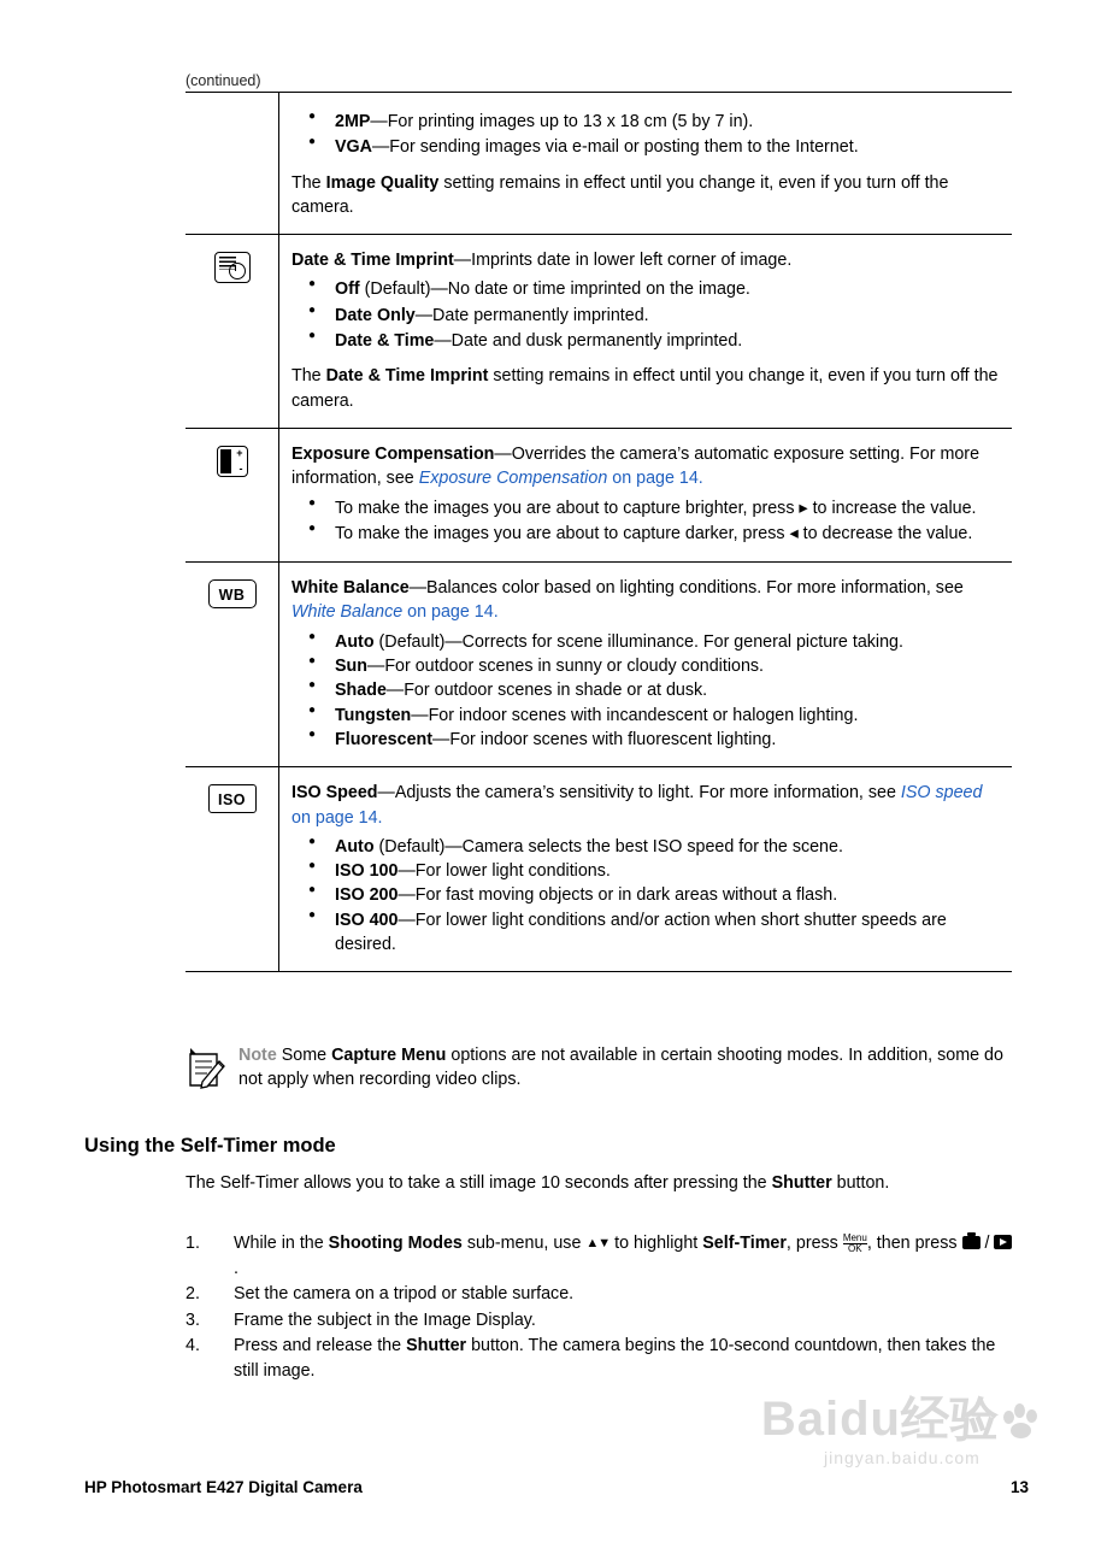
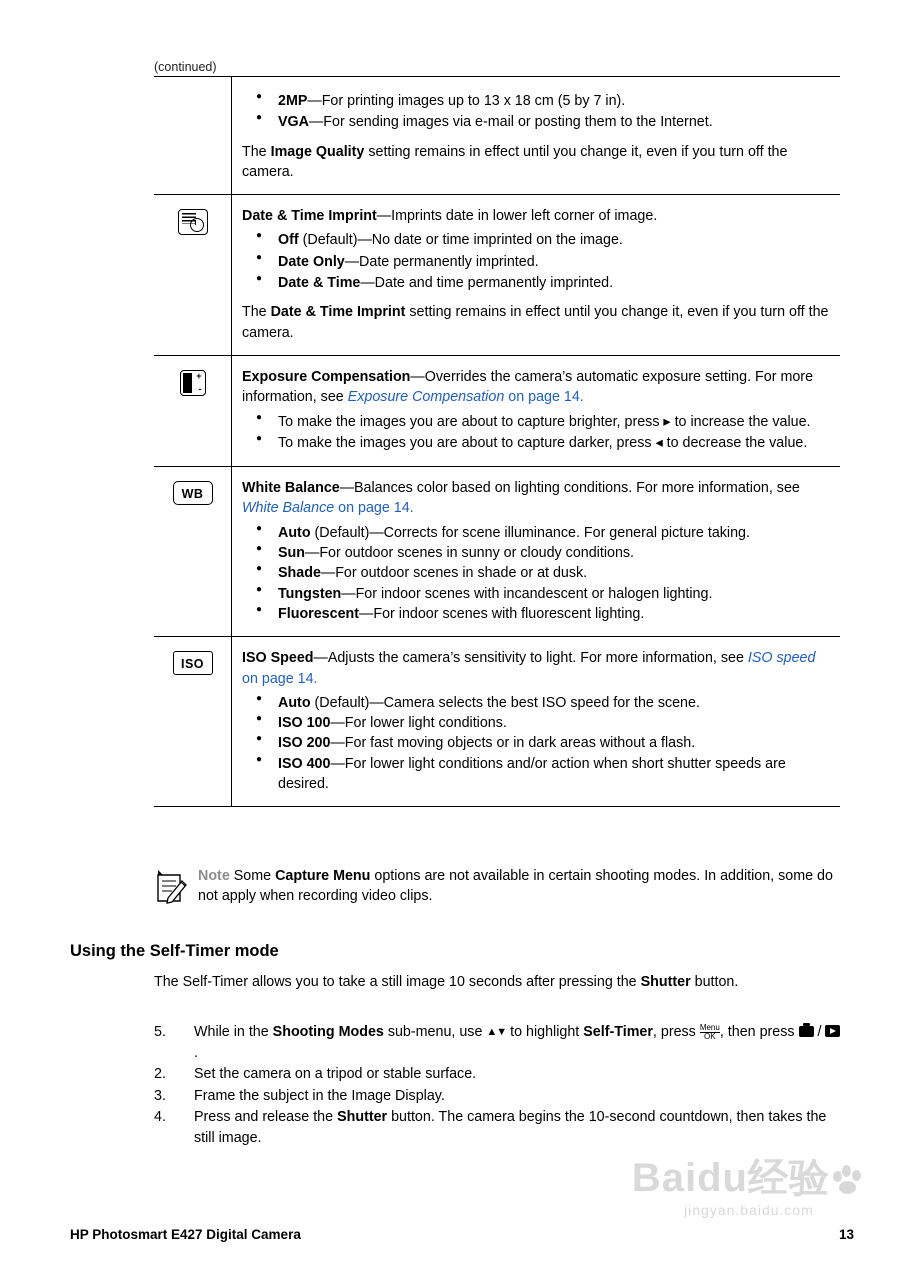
  (continued)
  2MP—For printing images up to 13 x 18 cm (5 by 7 in).
  VGA—For sending images via e-mail or posting them to the Internet.
  The Image Quality setting remains in effect until you change it, even if you turn off the camera.
  Date & Time Imprint—Imprints date in lower left corner of image.
  Off (Default)—No date or time imprinted on the image.
  Date Only—Date permanently imprinted.
- Date & Time—Date and dusk permanently imprinted.
+ Date & Time—Date and time permanently imprinted.
  The Date & Time Imprint setting remains in effect until you change it, even if you turn off the camera.
  +
  -
  Exposure Compensation—Overrides the camera’s automatic exposure setting. For more information, see Exposure Compensation on page 14.
  To make the images you are about to capture brighter, press ▸ to increase the value.
  To make the images you are about to capture darker, press ◂ to decrease the value.
  WB
  White Balance—Balances color based on lighting conditions. For more information, see White Balance on page 14.
  Auto (Default)—Corrects for scene illuminance. For general picture taking.
  Sun—For outdoor scenes in sunny or cloudy conditions.
  Shade—For outdoor scenes in shade or at dusk.
  Tungsten—For indoor scenes with incandescent or halogen lighting.
  Fluorescent—For indoor scenes with fluorescent lighting.
  ISO
  ISO Speed—Adjusts the camera’s sensitivity to light. For more information, see ISO speed on page 14.
  Auto (Default)—Camera selects the best ISO speed for the scene.
  ISO 100—For lower light conditions.
  ISO 200—For fast moving objects or in dark areas without a flash.
  ISO 400—For lower light conditions and/or action when short shutter speeds are desired.
  Note Some Capture Menu options are not available in certain shooting modes. In addition, some do not apply when recording video clips.
  Using the Self-Timer mode
  The Self-Timer allows you to take a still image 10 seconds after pressing the Shutter button.
- 1.
+ 5.
  While in the Shooting Modes sub-menu, use ▲▼ to highlight Self-Timer, press
  Menu
  OK
  , then press / .
  2.
  Set the camera on a tripod or stable surface.
  3.
  Frame the subject in the Image Display.
  4.
  Press and release the Shutter button. The camera begins the 10-second countdown, then takes the still image.
  Baidu经验
  jingyan.baidu.com
  HP Photosmart E427 Digital Camera
  13
